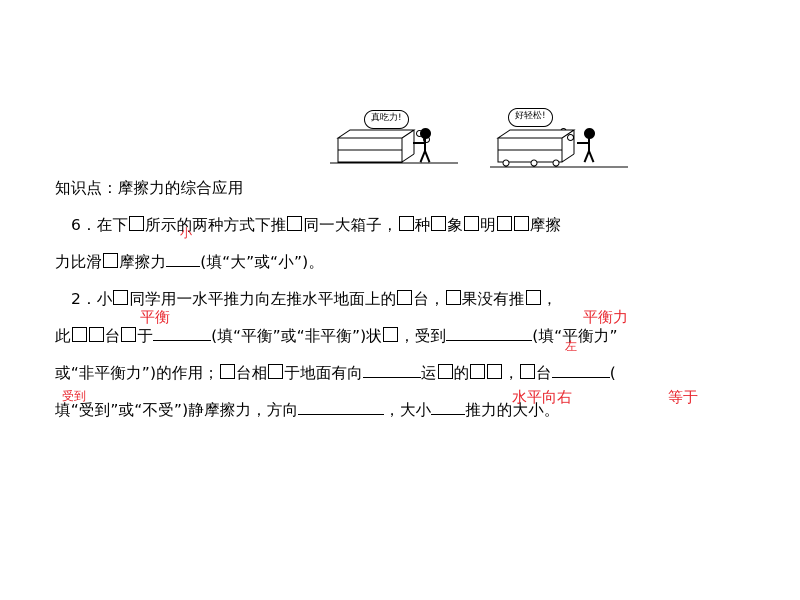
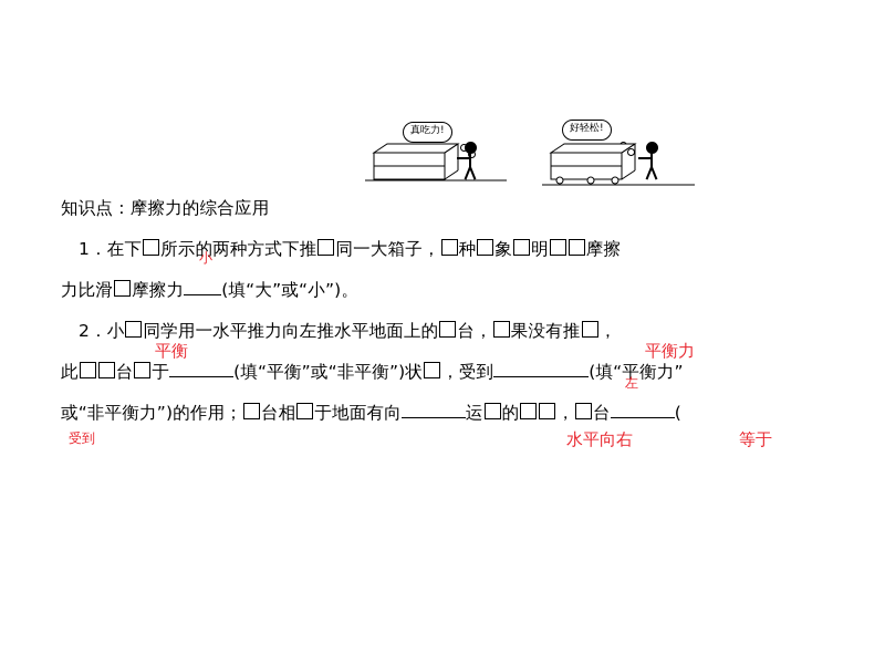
  真吃力!
  好轻松!
  知识点：摩擦力的综合应用
- 6．在下 所示的两种方式下推 同一大箱子， 种 象 明 摩擦
+ 1．在下 所示的两种方式下推 同一大箱子， 种 象 明 摩擦
  力比滑 摩擦力 (填“大”或“小”)。
  2．小 同学用一水平推力向左推水平地面上的 台， 果没有推 ，
  此 台 于 (填“平衡”或“非平衡”)状 ，受到 (填“平衡力”
  或“非平衡力”)的作用； 台相 于地面有向 运 的 ， 台 (
- 填“受到”或“不受”)静摩擦力，方向 ，大小 推力的大小。
  小
  平衡
  平衡力
  左
  受到
  水平向右
  等于
